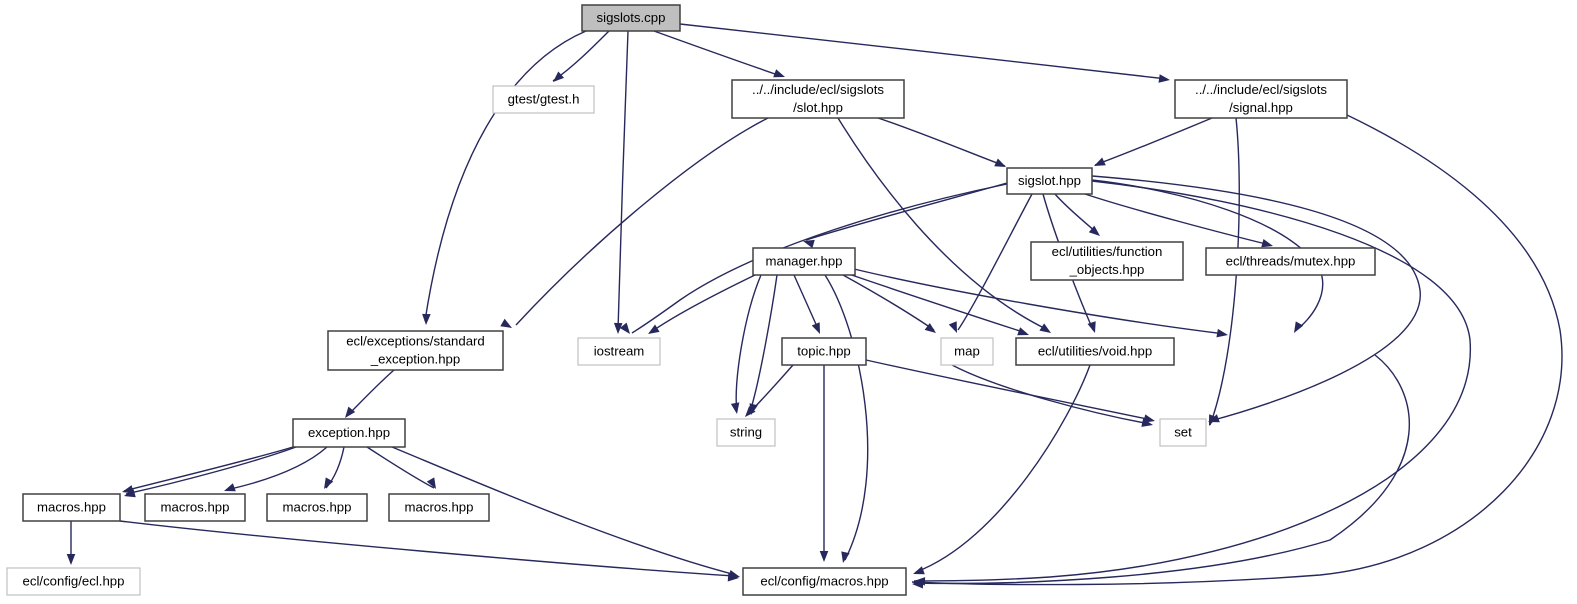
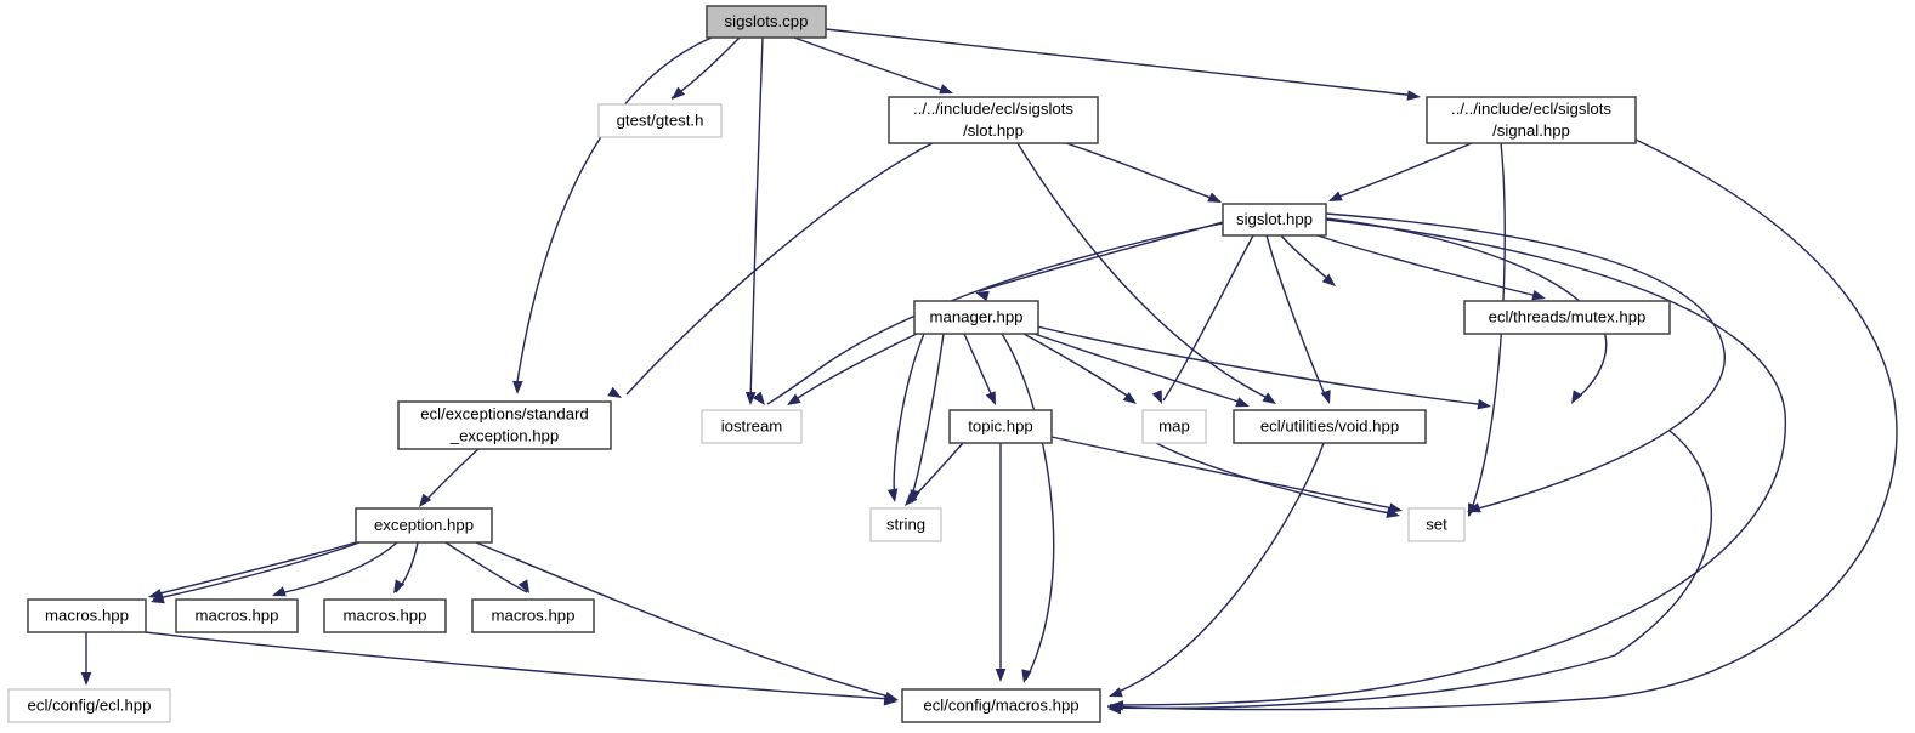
  sigslots.cpp
  gtest/gtest.h
  ../../include/ecl/sigslots
  /slot.hpp
  ../../include/ecl/sigslots
  /signal.hpp
  sigslot.hpp
  manager.hpp
- ecl/utilities/function
- _objects.hpp
  ecl/threads/mutex.hpp
  ecl/exceptions/standard
  _exception.hpp
  iostream
  topic.hpp
  map
  ecl/utilities/void.hpp
  exception.hpp
  string
  set
  macros.hpp
  macros.hpp
  macros.hpp
  macros.hpp
  ecl/config/ecl.hpp
  ecl/config/macros.hpp
